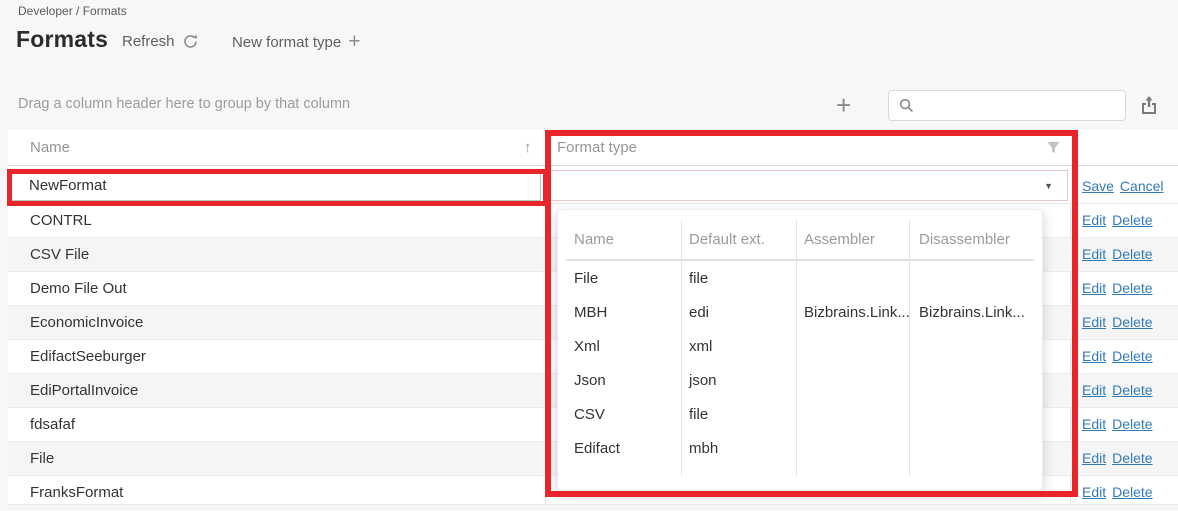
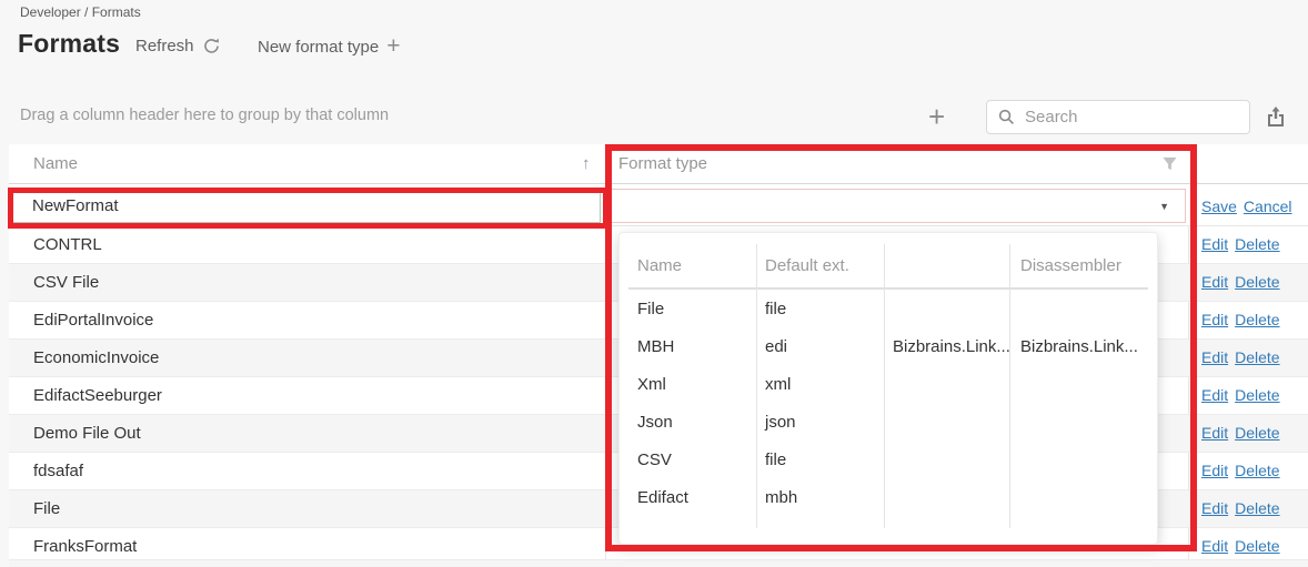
  Developer / Formats
  Formats
  Refresh
  New format type
  +
  Drag a column header here to group by that column
  +
+ Search
  Name
  ↑
  Format type
  NewFormat
  ▼
  Save Cancel
  CONTRL
  Edit Delete
  CSV File
  Edit Delete
- Demo File Out
+ EdiPortalInvoice
  Edit Delete
  EconomicInvoice
  Edit Delete
  EdifactSeeburger
  Edit Delete
- EdiPortalInvoice
+ Demo File Out
  Edit Delete
  fdsafaf
  Edit Delete
  File
  Edit Delete
  FranksFormat
  Edit Delete
  Name
  Default ext.
- Assembler
  Disassembler
  File
  file
  MBH
  edi
  Bizbrains.Link...
  Bizbrains.Link...
  Xml
  xml
  Json
  json
  CSV
  file
  Edifact
  mbh
